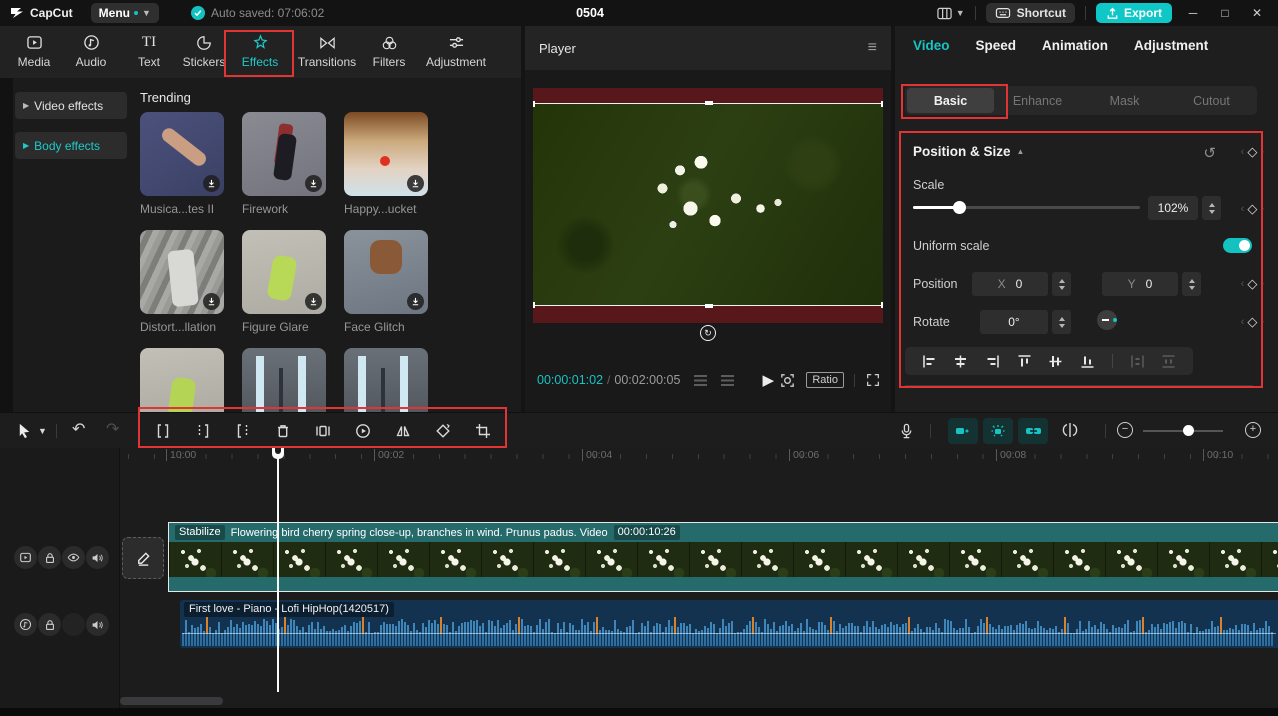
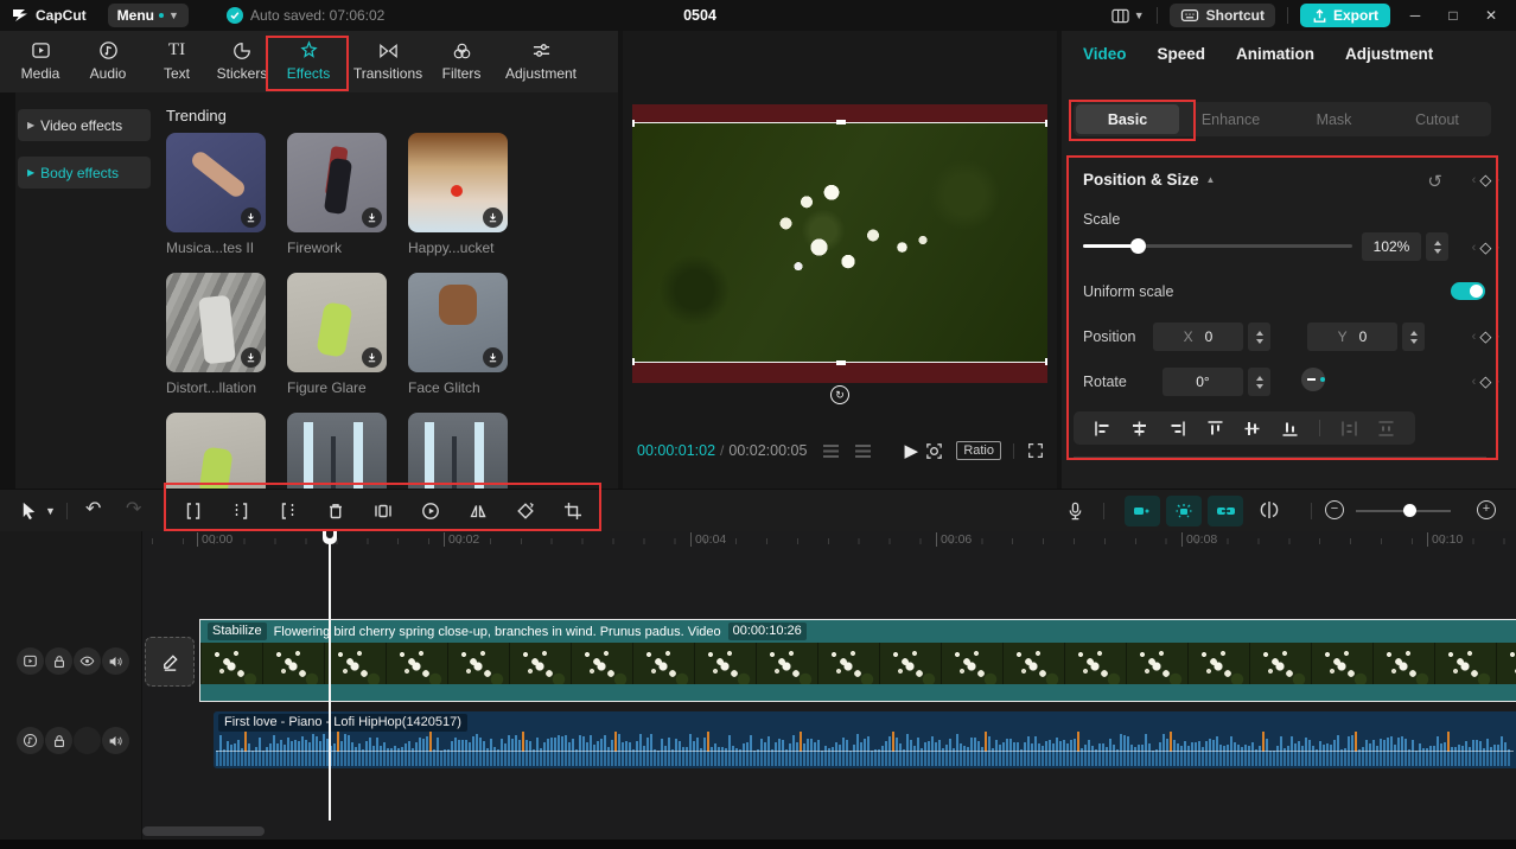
  CapCut
  Menu
  ▼
  Auto saved: 07:06:02
  0504
  ▼
  Shortcut
  Export
  ─
  □
  ✕
  Media
  Audio
  TI
  Text
  Stickers
  Effects
  Transitions
  Filters
  Adjustment
  ▶
  Video effects
  ▶
  Body effects
  Trending
  Musica...tes II
  Firework
  Happy...ucket
  Distort...llation
  Figure Glare
  Face Glitch
- Player
- ≡
  ↻
  00:00:01:02
  /
  00:02:00:05
  ▶
  Ratio
  Video
  Speed
  Animation
  Adjustment
  Basic
  Enhance
  Mask
  Cutout
  Position & Size
  ▲
  ↺
  ‹
  ◇
  ›
  Scale
  102%
  ‹
  ◇
  ›
  Uniform scale
  Position
  X
  0
  Y
  0
  ‹
  ◇
  ›
  Rotate
  0°
  ‹
  ◇
  ›
  ▼
  ↶
  ↷
  −
  +
- 10:00
+ 00:00
  00:02
  00:04
  00:06
  00:08
  00:10
  Stabilize
  Flowering bird cherry spring close-up, branches in wind. Prunus padus. Video
  00:00:10:26
  First love - Piano Lofi HipHop(1420517)
